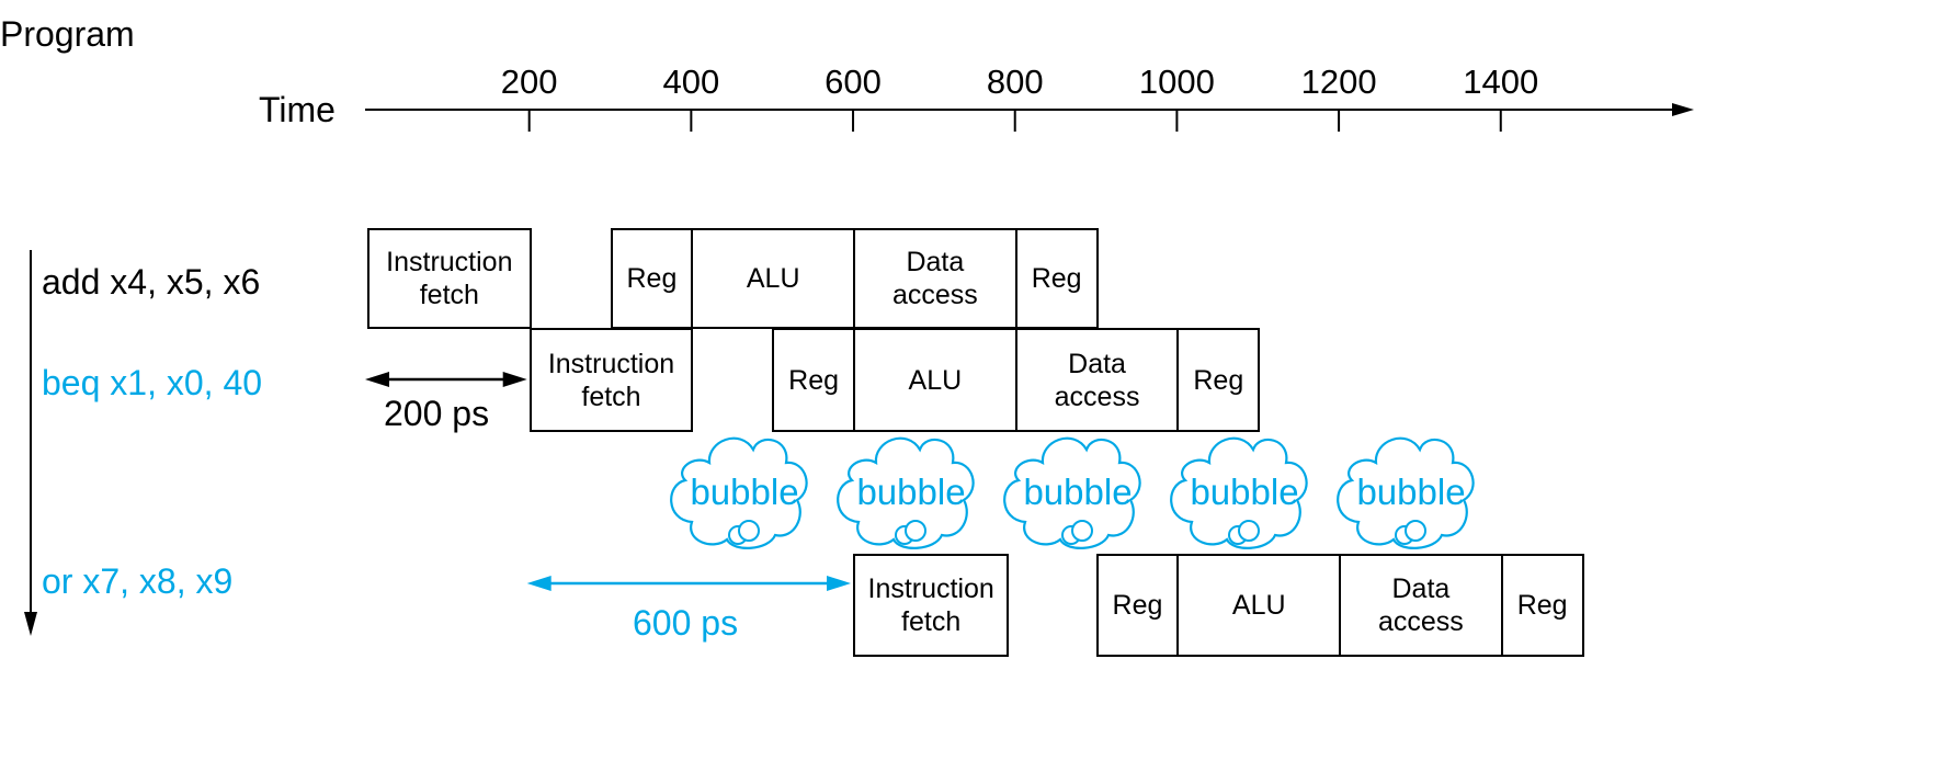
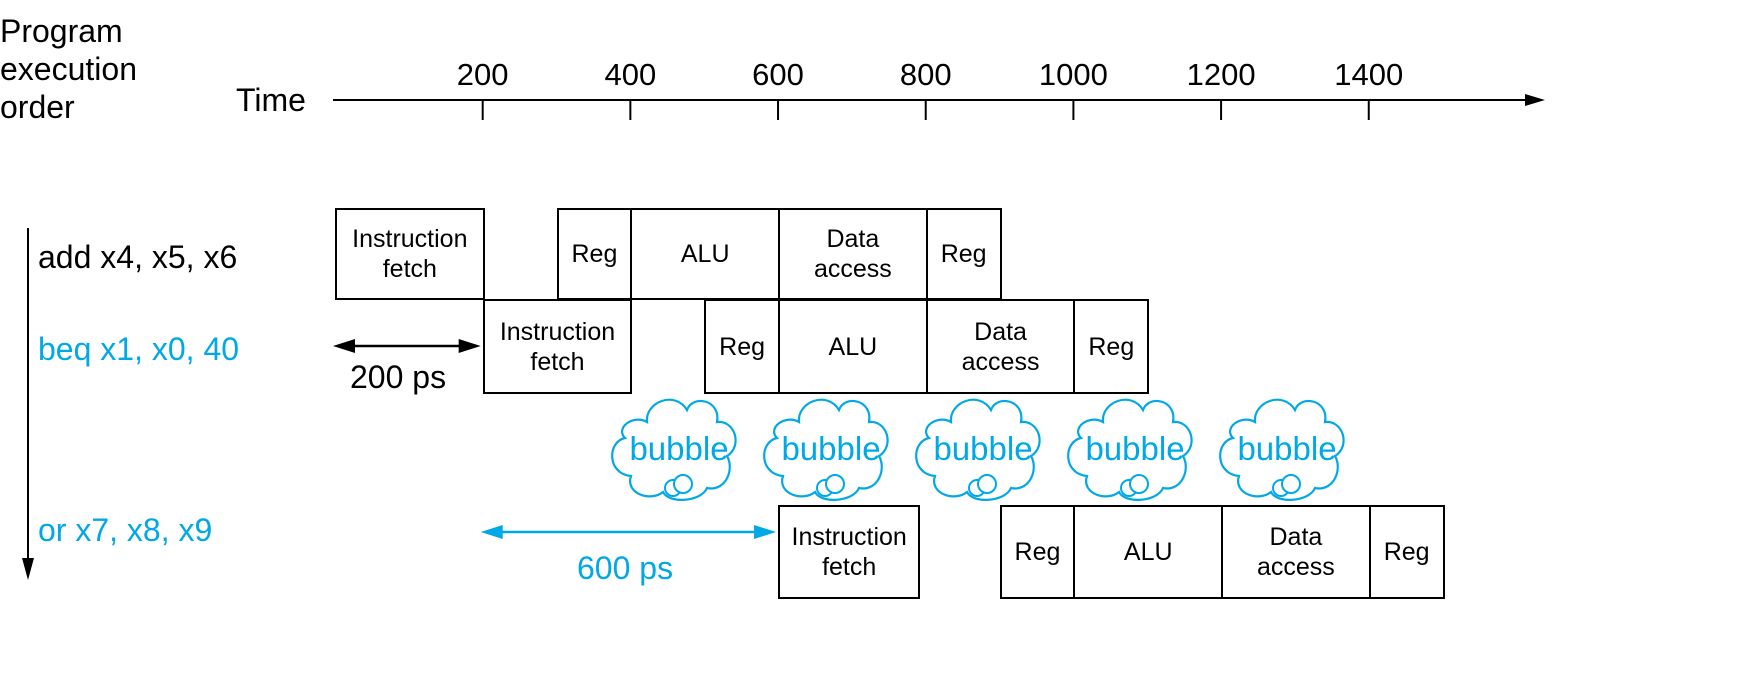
  Program
+ execution
+ order
  Time
  200
  400
  600
  800
  1000
  1200
  1400
  add x4, x5, x6
  beq x1, x0, 40
  or x7, x8, x9
  Instruction
  fetch
  Reg
  ALU
  Data
  access
  Reg
  Instruction
  fetch
  Reg
  ALU
  Data
  access
  Reg
  Instruction
  fetch
  Reg
  ALU
  Data
  access
  Reg
  200 ps
  600 ps
  bubble
  bubble
  bubble
  bubble
  bubble
